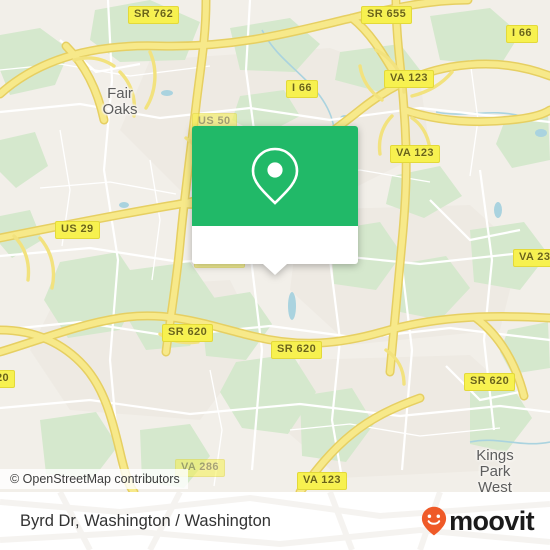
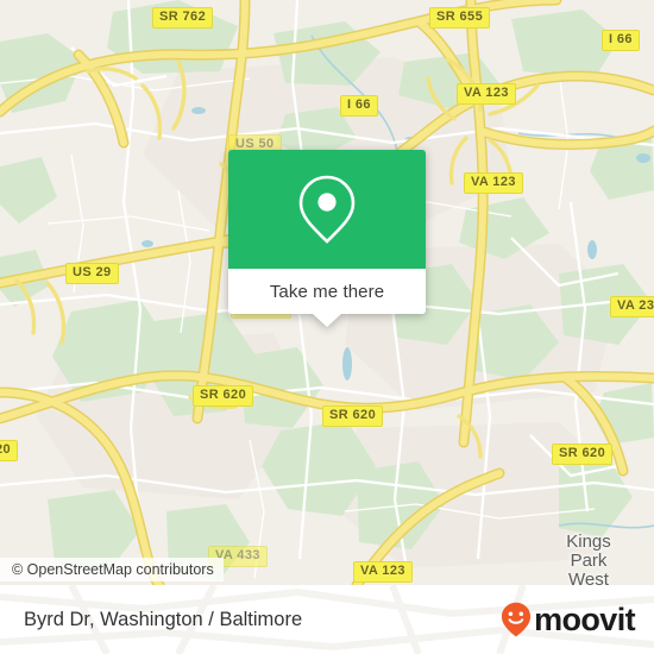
- Fair
- Oaks
  Kings
  Park
  West
  SR 762
  SR 655
  I 66
  VA 123
  I 66
  US 50
  VA 123
  US 29
  VA 23
  SR 620
  SR 620
  SR 620
- VA 286
+ VA 433
  VA 123
+ Take me there
  © OpenStreetMap contributors
- Byrd Dr, Washington / Washington
+ Byrd Dr, Washington / Baltimore
  moovit
